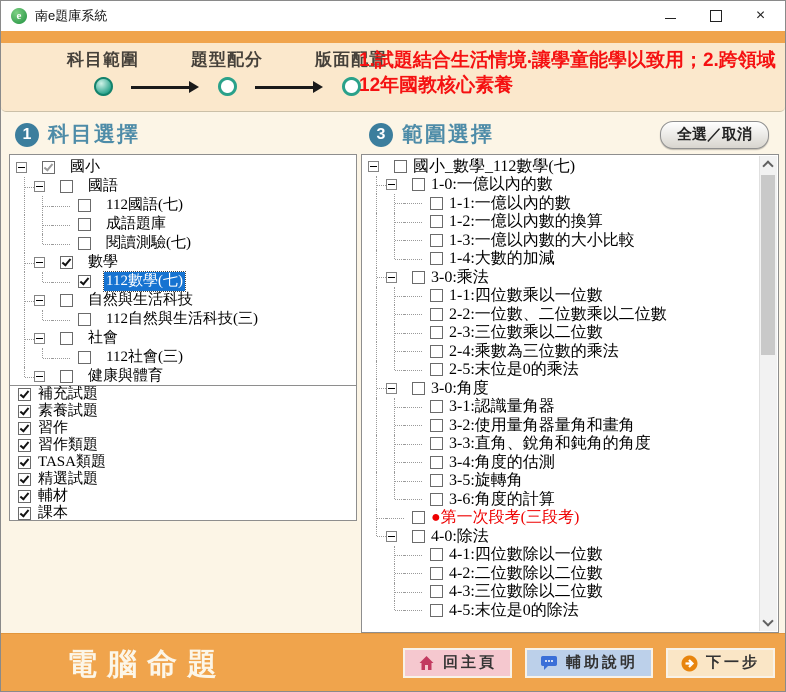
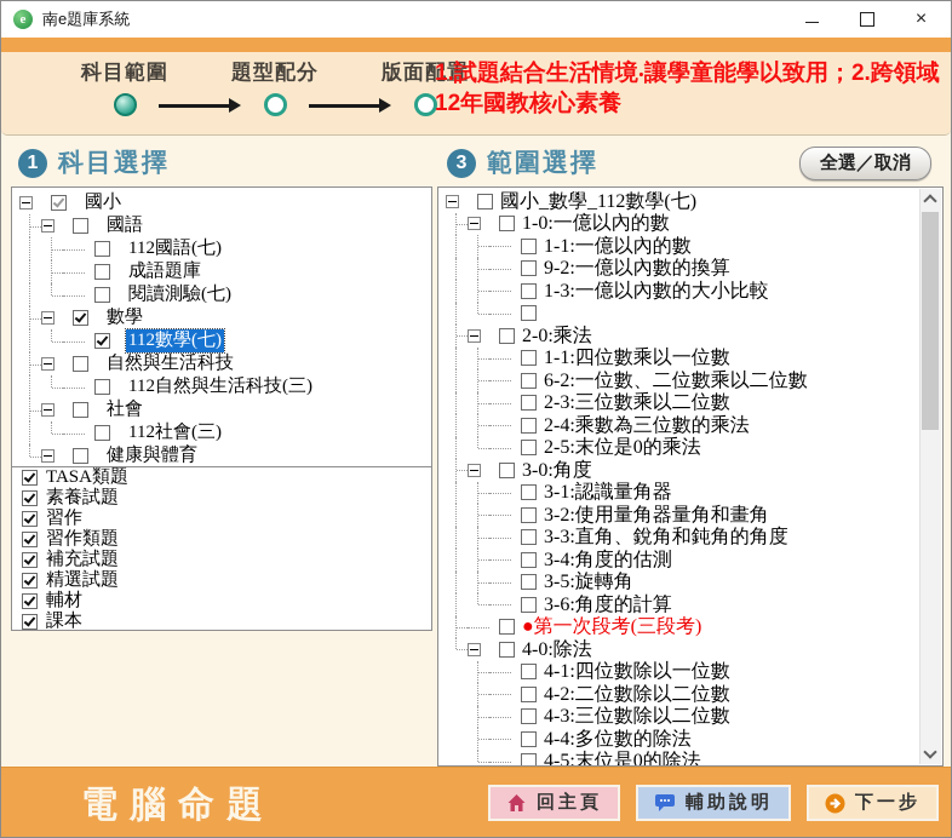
  e
  南e題庫系統
  ×
  科目範圍
  題型配分
  版面配置
  1.試題結合生活情境‧讓學童能學以致用；2.跨領域
  12年國教核心素養
  1
  科目選擇
  國小
  國語
  112國語(七)
  成語題庫
  閱讀測驗(七)
  數學
  112數學(七)
  自然與生活科技
  112自然與生活科技(三)
  社會
  112社會(三)
  健康與體育
- 補充試題
+ TASA類題
  素養試題
  習作
  習作類題
- TASA類題
+ 補充試題
  精選試題
  輔材
  課本
  3
  範圍選擇
  全選／取消
  國小_數學_112數學(七)
  1-0:一億以內的數
  1-1:一億以內的數
- 1-2:一億以內數的換算
+ 9-2:一億以內數的換算
  1-3:一億以內數的大小比較
- 1-4:大數的加減
- 3-0:乘法
+ 2-0:乘法
  1-1:四位數乘以一位數
- 2-2:一位數、二位數乘以二位數
+ 6-2:一位數、二位數乘以二位數
  2-3:三位數乘以二位數
  2-4:乘數為三位數的乘法
  2-5:末位是0的乘法
  3-0:角度
  3-1:認識量角器
  3-2:使用量角器量角和畫角
  3-3:直角、銳角和鈍角的角度
  3-4:角度的估測
  3-5:旋轉角
  3-6:角度的計算
  ●第一次段考(三段考)
  4-0:除法
  4-1:四位數除以一位數
  4-2:二位數除以二位數
  4-3:三位數除以二位數
+ 4-4:多位數的除法
  4-5:末位是0的除法
  電腦命題
  回主頁
  輔助說明
  下一步
